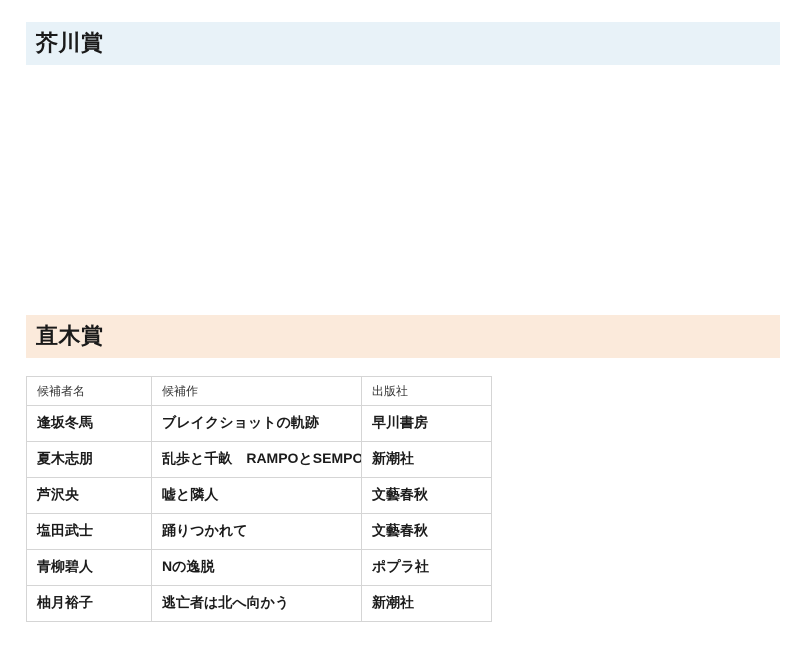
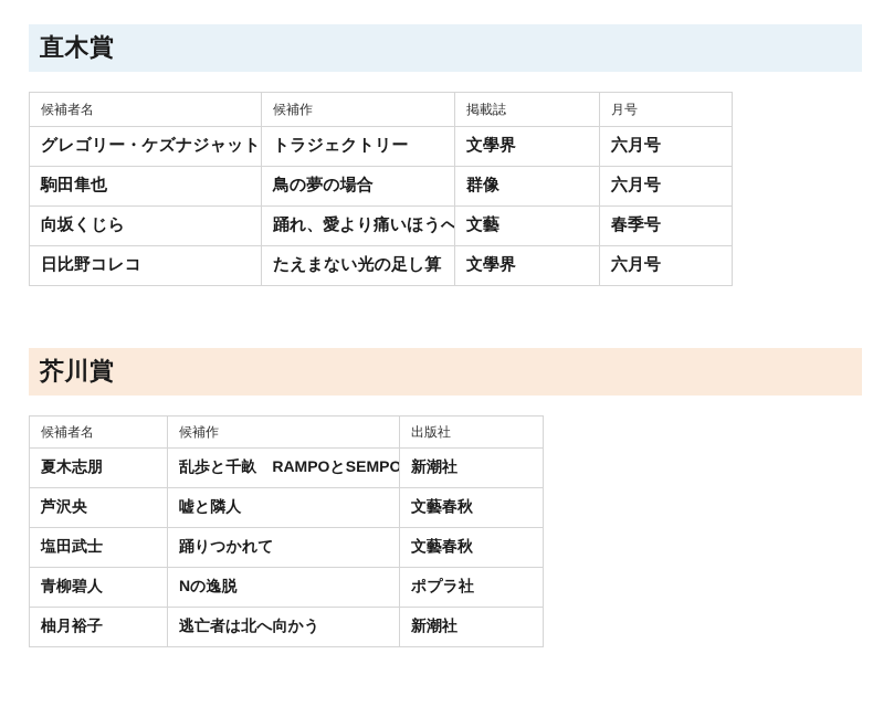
- 芥川賞
+ 直木賞
+ 候補者名	候補作	掲載誌	月号
+ グレゴリー・ケズナジャット	トラジェクトリー	文學界	六月号
+ 駒田隼也	鳥の夢の場合	群像	六月号
+ 向坂くじら	踊れ、愛より痛いほうへ	文藝	春季号
+ 日比野コレコ	たえまない光の足し算	文學界	六月号
- 直木賞
+ 芥川賞
  候補者名	候補作	出版社
- 逢坂冬馬	ブレイクショットの軌跡	早川書房
  夏木志朋	乱歩と千畝 RAMPOとSEMPO	新潮社
  芦沢央	嘘と隣人	文藝春秋
  塩田武士	踊りつかれて	文藝春秋
  青柳碧人	Nの逸脱	ポプラ社
  柚月裕子	逃亡者は北へ向かう	新潮社
